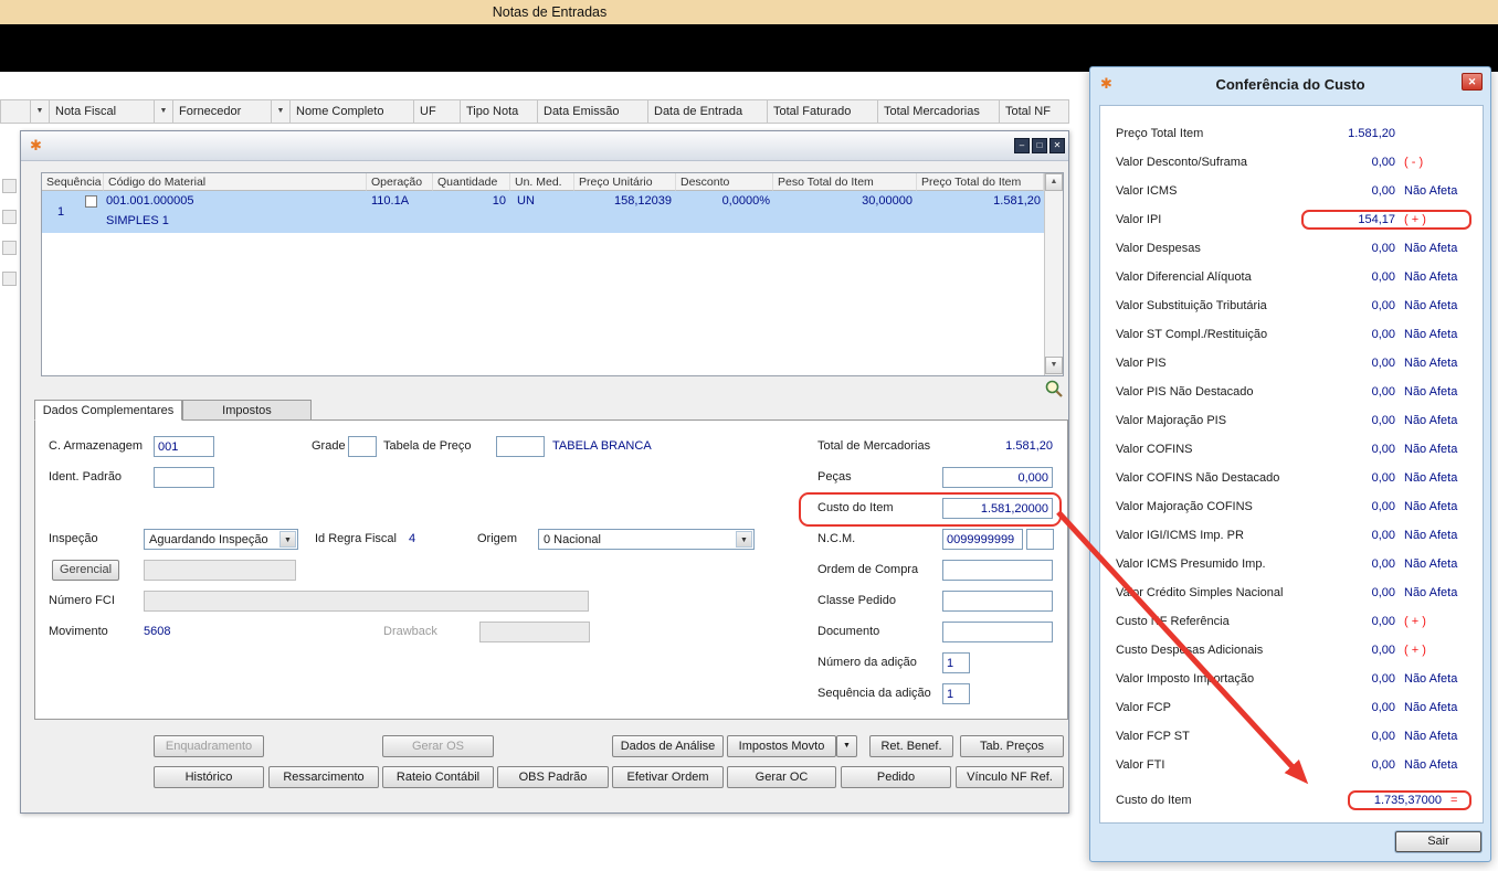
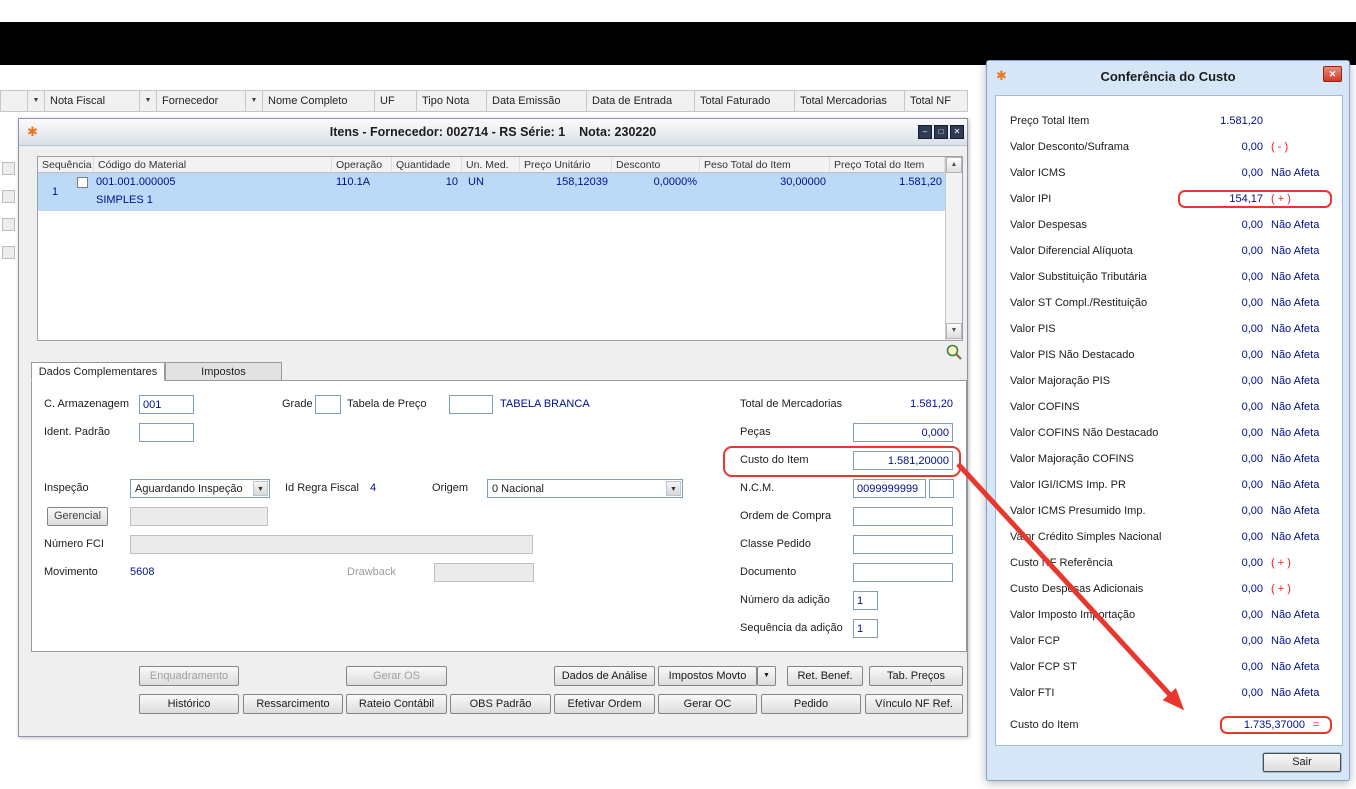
- Notas de Entradas
  Nota Fiscal
  Fornecedor
  Nome Completo
  UF
  Tipo Nota
  Data Emissão
  Data de Entrada
  Total Faturado
  Total Mercadorias
  Total NF
  ✱
+ Itens - Fornecedor: 002714 - RS Série: 1 Nota: 230220
  –
  □
  ✕
  Sequência
  Código do Material
  Operação
  Quantidade
  Un. Med.
  Preço Unitário
  Desconto
  Peso Total do Item
  Preço Total do Item
  1
  001.001.000005
  SIMPLES 1
  110.1A
  10
  UN
  158,12039
  0,0000%
  30,00000
  1.581,20
  Dados Complementares
  Impostos
  C. Armazenagem
  001
  Grade
  Tabela de Preço
  TABELA BRANCA
  Total de Mercadorias
  1.581,20
  Ident. Padrão
  Peças
  0,000
  Custo do Item
  1.581,20000
  Inspeção
  Aguardando Inspeção
  Id Regra Fiscal
  4
  Origem
  0 Nacional
  N.C.M.
  0099999999
  Gerencial
  Ordem de Compra
  Número FCI
  Classe Pedido
  Movimento
  5608
  Drawback
  Documento
  Número da adição
  1
  Sequência da adição
  1
  Enquadramento
  Gerar OS
  Dados de Análise
  Impostos Movto
  Ret. Benef.
  Tab. Preços
  Histórico
  Ressarcimento
  Rateio Contábil
  OBS Padrão
  Efetivar Ordem
  Gerar OC
  Pedido
  Vínculo NF Ref.
  ✱
  Conferência do Custo
  ✕
  Preço Total Item
  1.581,20
  Valor Desconto/Suframa
  0,00
  ( - )
  Valor ICMS
  0,00
  Não Afeta
  Valor IPI
  154,17
  ( + )
  Valor Despesas
  0,00
  Não Afeta
  Valor Diferencial Alíquota
  0,00
  Não Afeta
  Valor Substituição Tributária
  0,00
  Não Afeta
  Valor ST Compl./Restituição
  0,00
  Não Afeta
  Valor PIS
  0,00
  Não Afeta
  Valor PIS Não Destacado
  0,00
  Não Afeta
  Valor Majoração PIS
  0,00
  Não Afeta
  Valor COFINS
  0,00
  Não Afeta
  Valor COFINS Não Destacado
  0,00
  Não Afeta
  Valor Majoração COFINS
  0,00
  Não Afeta
  Valor IGI/ICMS Imp. PR
  0,00
  Não Afeta
  Valor ICMS Presumido Imp.
  0,00
  Não Afeta
  Var Crédito Simples Nacional
  0,00
  Não Afeta
  CustoF Referência
  0,00
  ( + )
  Custo Despsas Adicionais
  0,00
  ( + )
  Valor Imposto Imortação
  0,00
  Não Afeta
  Valor FCP
  0,00
  Não Afeta
  Valor FCP ST
  0,00
  Não Afeta
  Valor FTI
  0,00
  Não Afeta
  Custo do Item
  1.735,37000
  =
  Sair
